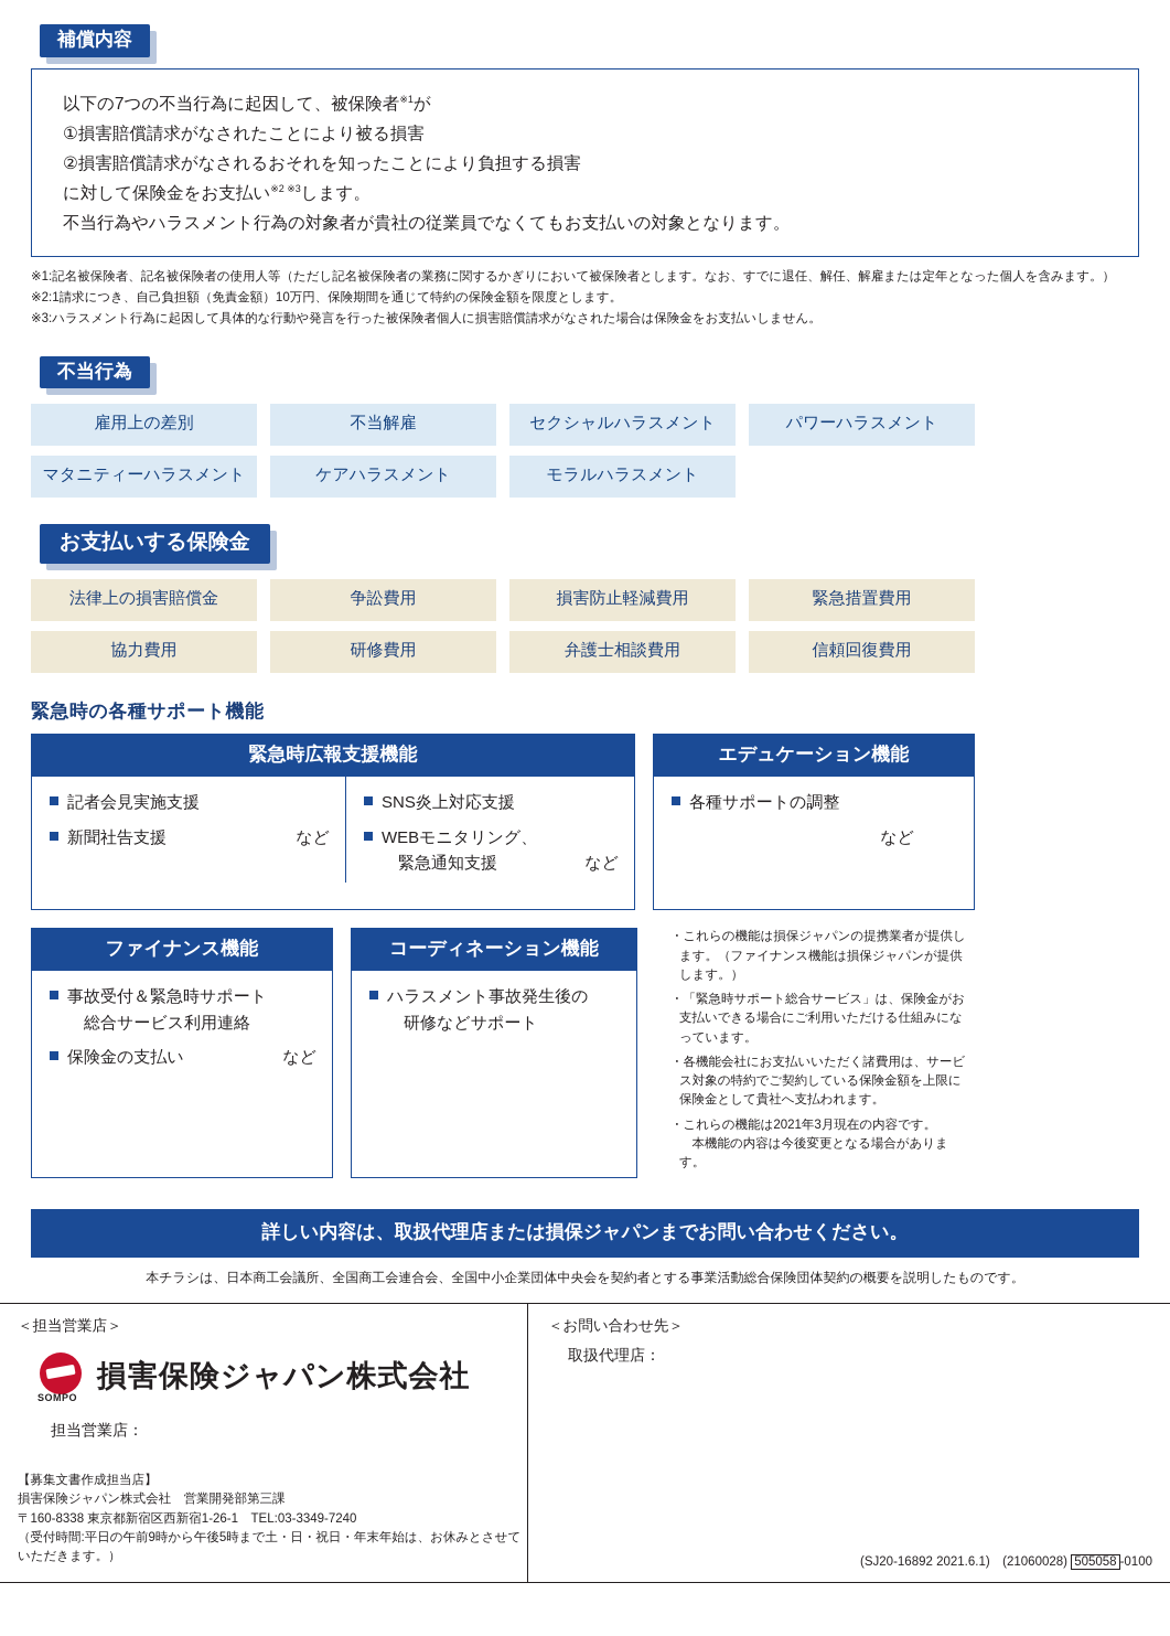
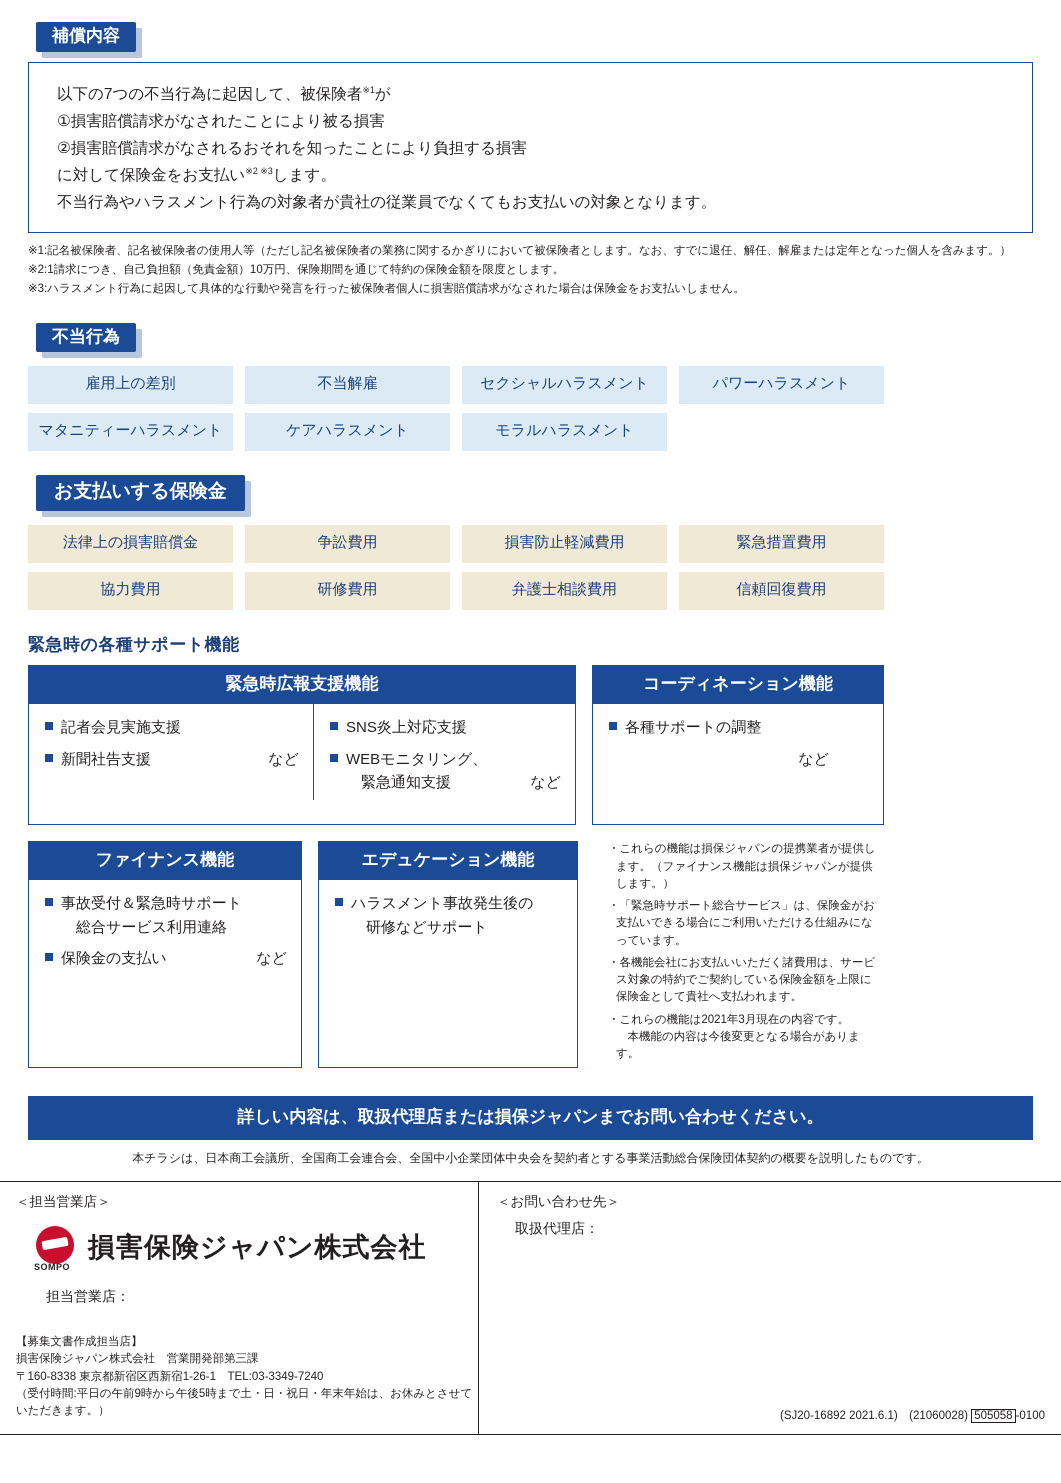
  補償内容
  以下の7つの不当行為に起因して、被保険者※1が
  ①損害賠償請求がなされたことにより被る損害
  ②損害賠償請求がなされるおそれを知ったことにより負担する損害
  に対して保険金をお支払い※2 ※3します。
  不当行為やハラスメント行為の対象者が貴社の従業員でなくてもお支払いの対象となります。
  ※1:記名被保険者、記名被保険者の使用人等（ただし記名被保険者の業務に関するかぎりにおいて被保険者とします。なお、すでに退任、解任、解雇または定年となった個人を含みます。）
  ※2:1請求につき、自己負担額（免責金額）10万円、保険期間を通じて特約の保険金額を限度とします。
  ※3:ハラスメント行為に起因して具体的な行動や発言を行った被保険者個人に損害賠償請求がなされた場合は保険金をお支払いしません。
  不当行為
  雇用上の差別
  不当解雇
  セクシャルハラスメント
  パワーハラスメント
  マタニティーハラスメント
  ケアハラスメント
  モラルハラスメント
  お支払いする保険金
  法律上の損害賠償金
  争訟費用
  損害防止軽減費用
  緊急措置費用
  協力費用
  研修費用
  弁護士相談費用
  信頼回復費用
  緊急時の各種サポート機能
  緊急時広報支援機能
  記者会見実施支援
  新聞社告支援
  など
  SNS炎上対応支援
  WEBモニタリング、
  緊急通知支援
  など
- エデュケーション機能
+ コーディネーション機能
  各種サポートの調整
  など
  ファイナンス機能
  事故受付＆緊急時サポート
  総合サービス利用連絡
  保険金の支払い
  など
- コーディネーション機能
+ エデュケーション機能
  ハラスメント事故発生後の
  研修などサポート
  ・これらの機能は損保ジャパンの提携業者が提供します。（ファイナンス機能は損保ジャパンが提供します。）
  ・「緊急時サポート総合サービス」は、保険金がお支払いできる場合にご利用いただける仕組みになっています。
  ・各機能会社にお支払いいただく諸費用は、サービス対象の特約でご契約している保険金額を上限に保険金として貴社へ支払われます。
  ・これらの機能は2021年3月現在の内容です。
  本機能の内容は今後変更となる場合があります。
  詳しい内容は、取扱代理店または損保ジャパンまでお問い合わせください。
  本チラシは、日本商工会議所、全国商工会連合会、全国中小企業団体中央会を契約者とする事業活動総合保険団体契約の概要を説明したものです。
  ＜担当営業店＞
  SOMPO
  損害保険ジャパン株式会社
  担当営業店：
  【募集文書作成担当店】
  損害保険ジャパン株式会社 営業開発部第三課
  〒160-8338 東京都新宿区西新宿1-26-1 TEL:03-3349-7240
  （受付時間:平日の午前9時から午後5時まで土・日・祝日・年末年始は、お休みとさせていただきます。）
  ＜お問い合わせ先＞
  取扱代理店：
  (SJ20-16892 2021.6.1) (21060028) 505058 -0100
